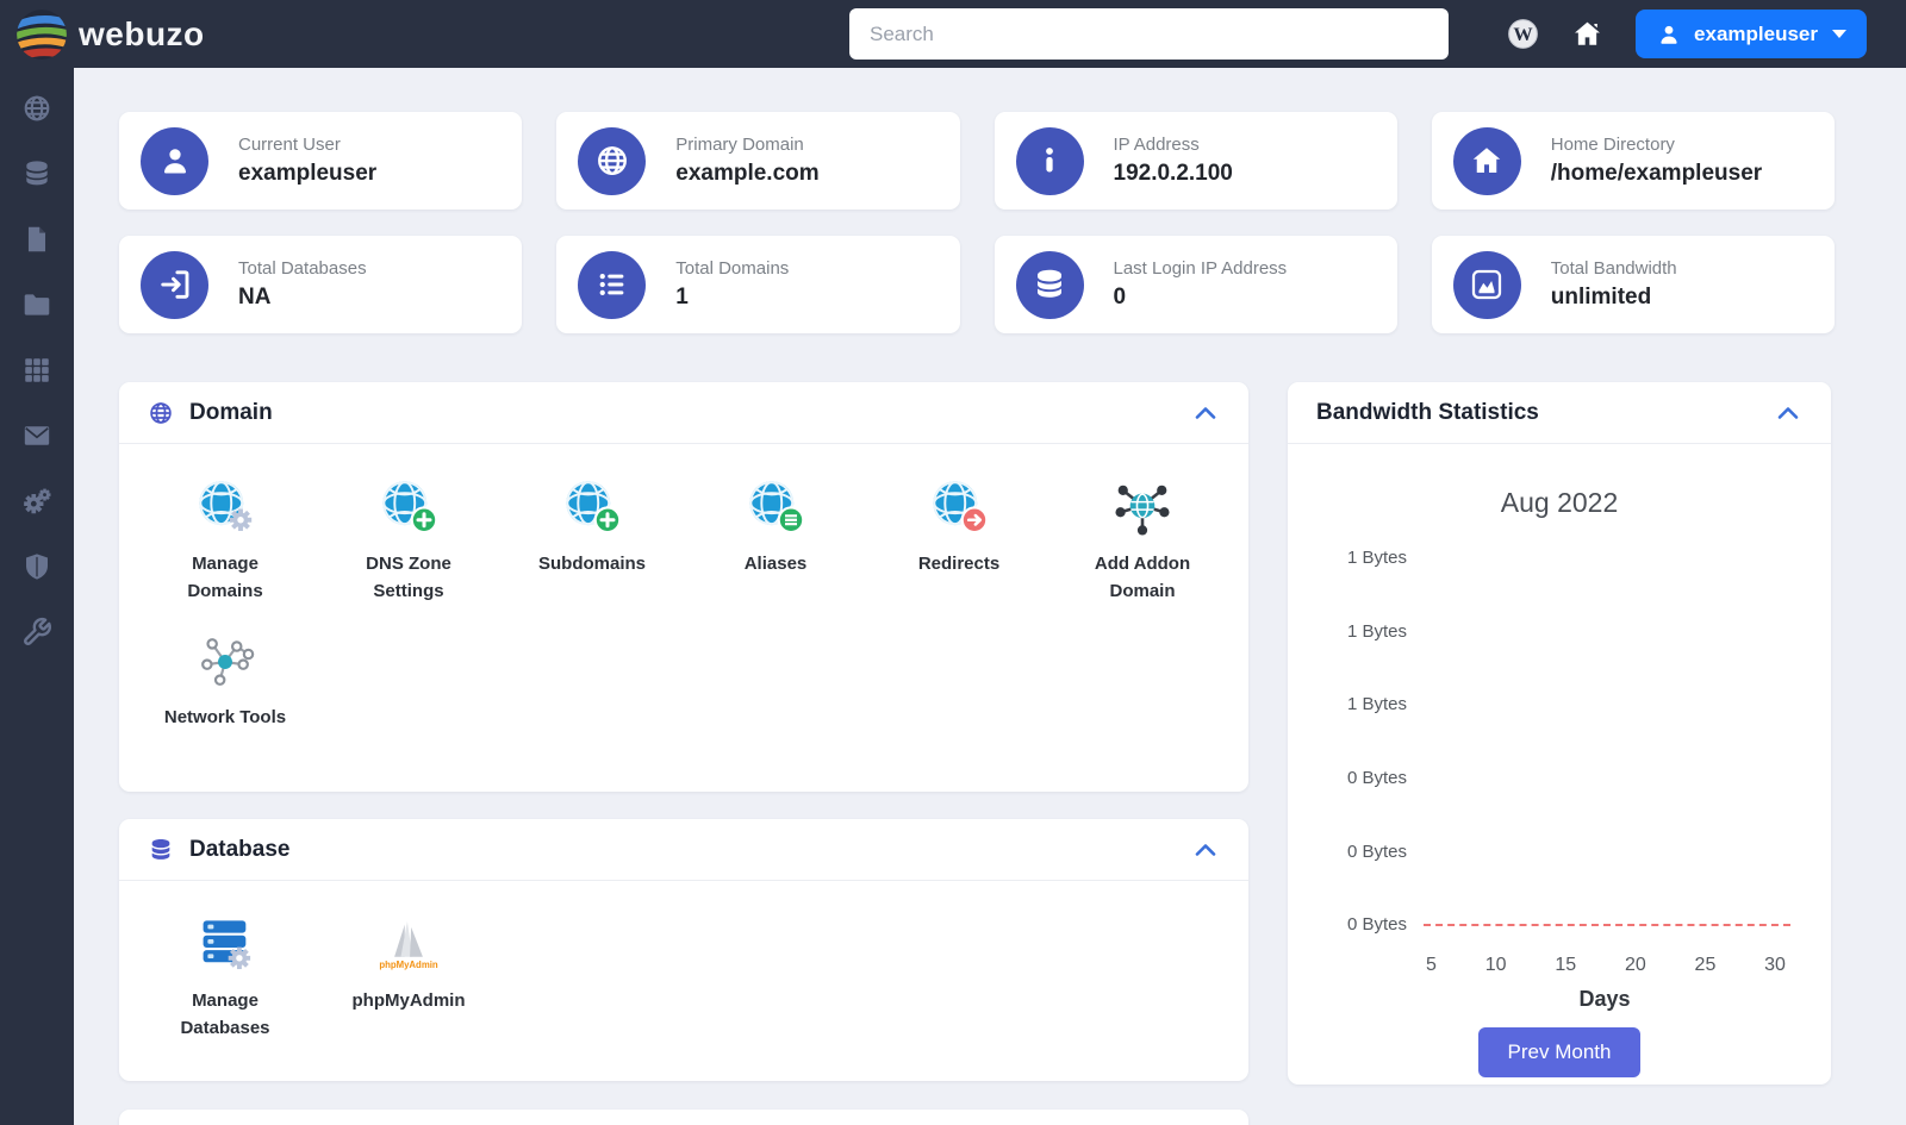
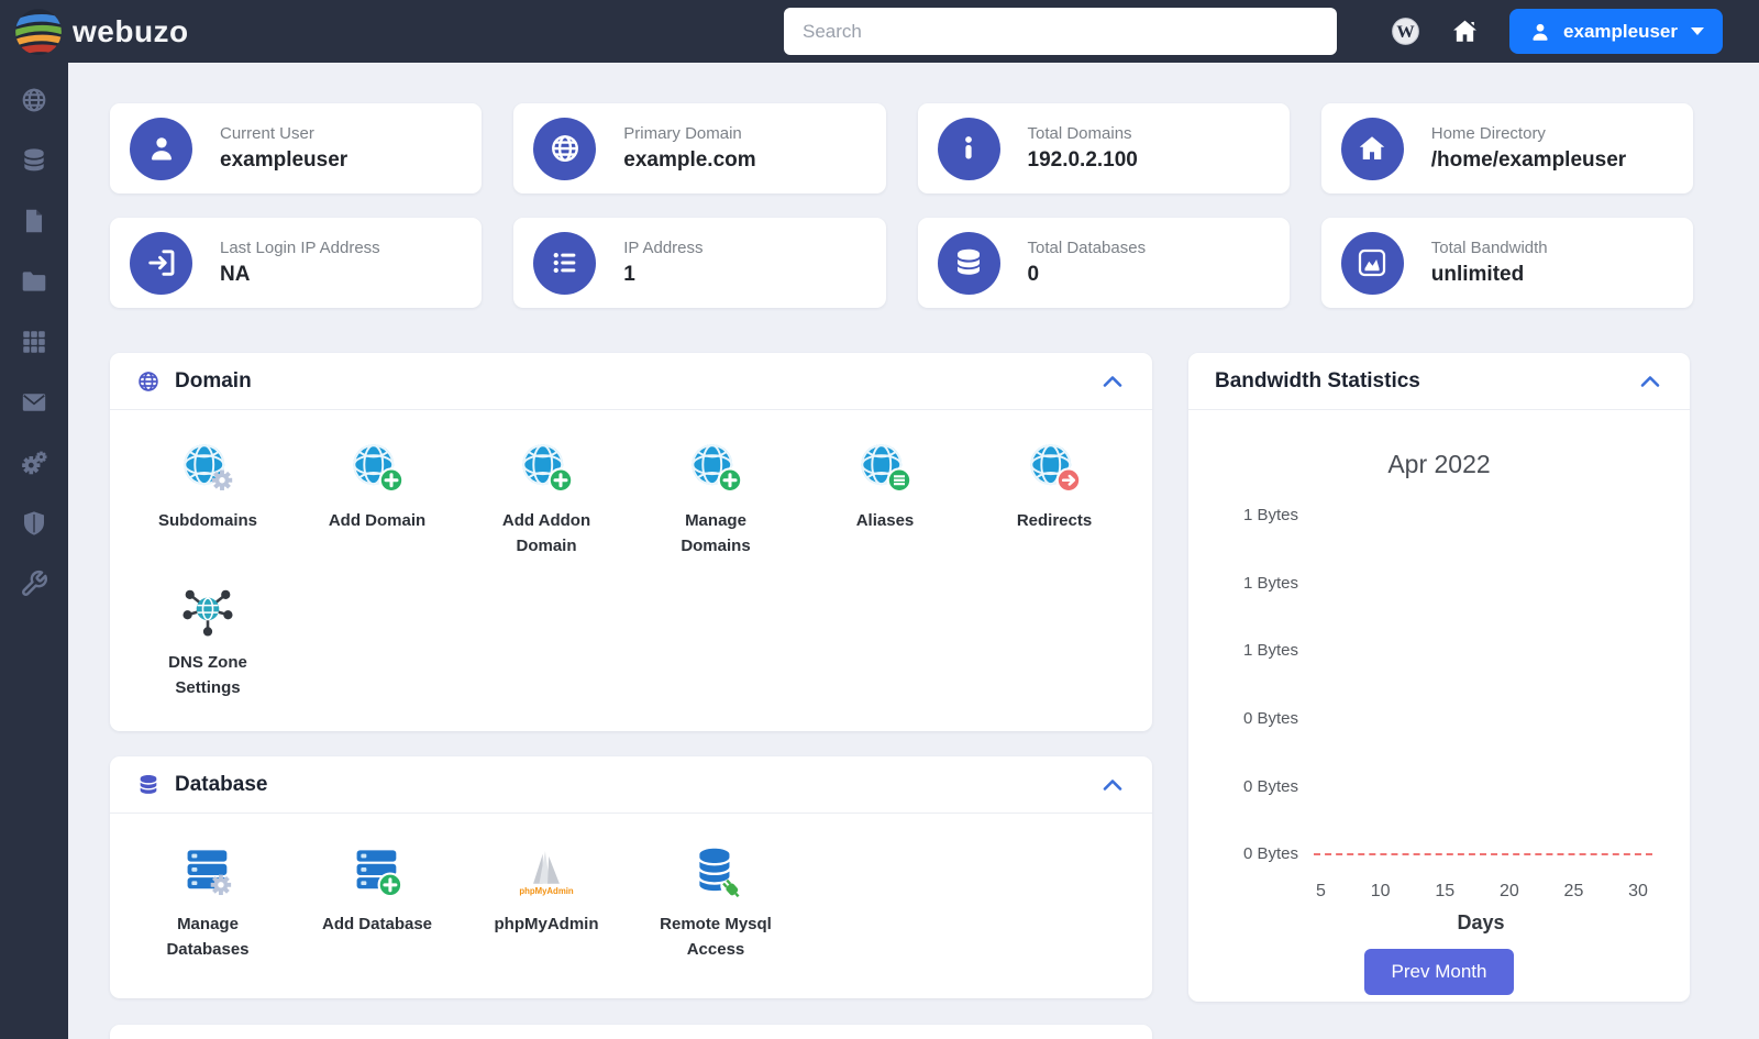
  webuzo
  Search
  W
  exampleuser
  Current User
  exampleuser
  Primary Domain
  example.com
- IP Address
+ Total Domains
  192.0.2.100
  Home Directory
  /home/exampleuser
- Total Databases
+ Last Login IP Address
  NA
- Total Domains
+ IP Address
  1
- Last Login IP Address
+ Total Databases
  0
  Total Bandwidth
  unlimited
  Domain
- Manage Domains
+ Subdomains
+ Add Domain
- DNS Zone Settings
+ Add Addon Domain
- Subdomains
+ Manage Domains
  Aliases
  Redirects
- Add Addon Domain
+ DNS Zone Settings
- Network Tools
  Database
  Manage Databases
+ Add Database
  phpMyAdmin
  phpMyAdmin
+ Remote Mysql Access
  Bandwidth Statistics
- Aug 2022
+ Apr 2022
  1 Bytes
  1 Bytes
  1 Bytes
  0 Bytes
  0 Bytes
  0 Bytes
  5
  10
  15
  20
  25
  30
  Days
  Prev Month
